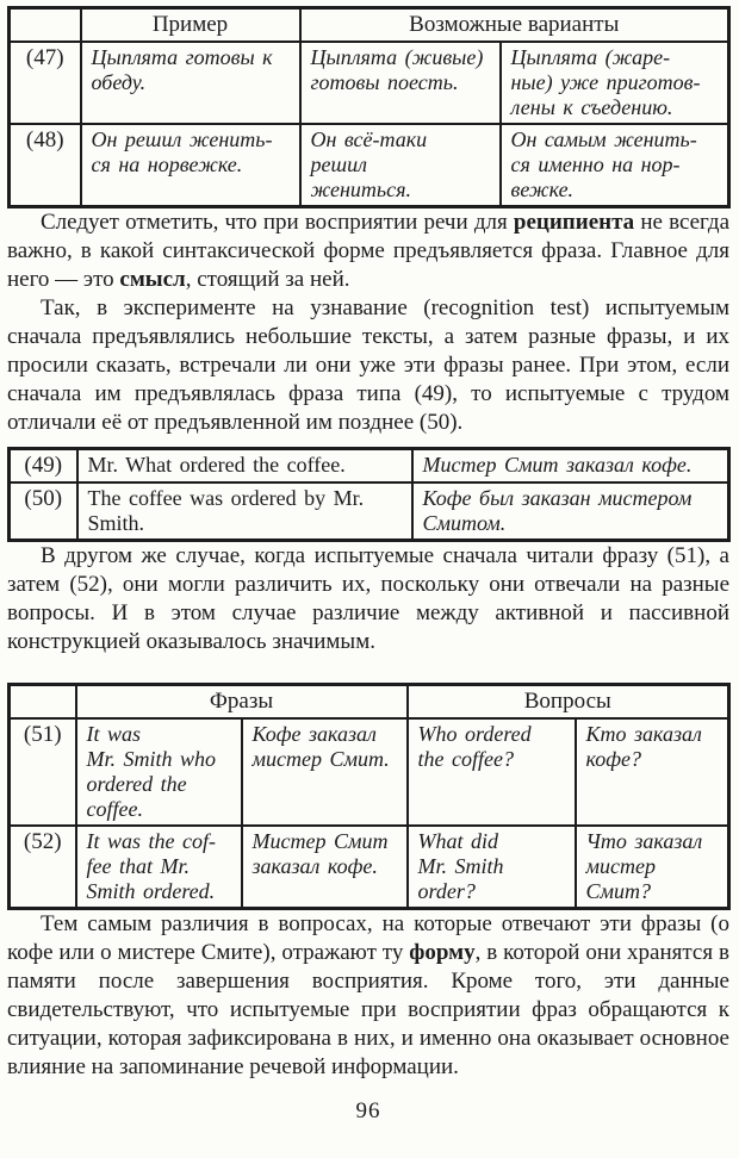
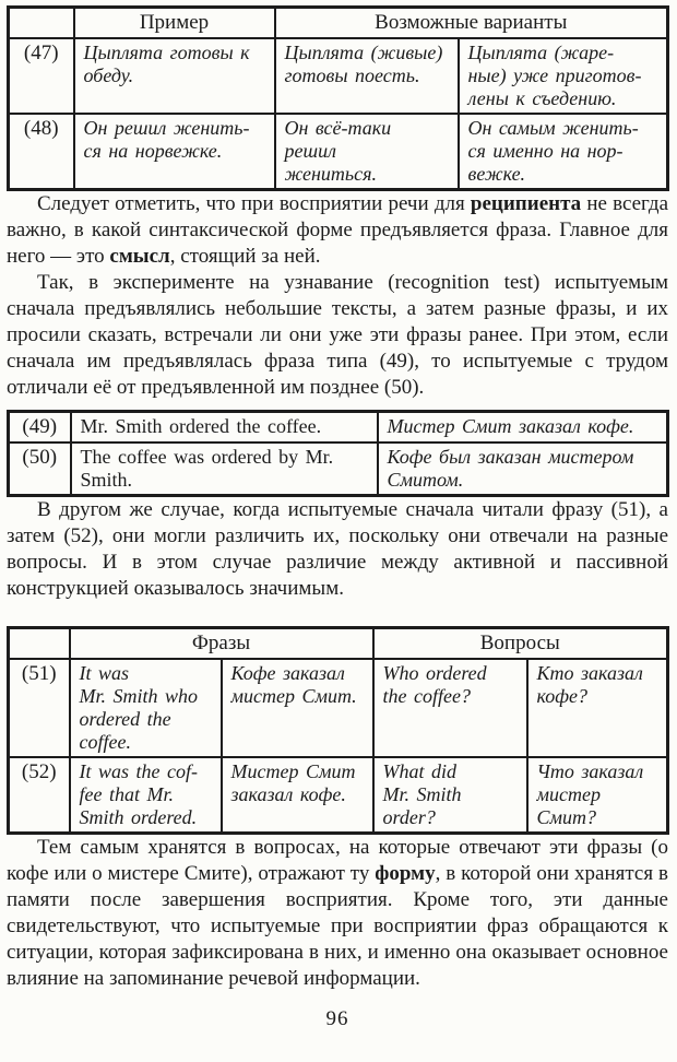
  	Пример	Возможные варианты
  (47)	Цыплята готовы к обеду.	Цыплята (живые) готовы поесть.	Цыплята (жаре- ные) уже приготов- лены к съедению.
  (48)	Он решил женить- ся на норвежке.	Он всё-таки решил жениться.	Он самым женить- ся именно на нор- вежке.
  Следует отметить, что при восприятии речи для реципиента не всегда важно, в какой синтаксической форме предъявляется фраза. Главное для него — это смысл, стоящий за ней.
  Так, в эксперименте на узнавание (recognition test) испытуемым сначала предъявлялись небольшие тексты, а затем разные фразы, и их просили сказать, встречали ли они уже эти фразы ранее. При этом, если сначала им предъявлялась фраза типа (49), то испытуемые с трудом отличали её от предъявленной им позднее (50).
- (49)	Mr. What ordered the coffee.	Мистер Смит заказал кофе.
+ (49)	Mr. Smith ordered the coffee.	Мистер Смит заказал кофе.
  (50)	The coffee was ordered by Mr. Smith.	Кофе был заказан мистером Смитом.
  В другом же случае, когда испытуемые сначала читали фразу (51), а затем (52), они могли различить их, поскольку они отвечали на разные вопросы. И в этом случае различие между активной и пассивной конструкцией оказывалось значимым.
  	Фразы	Вопросы
  (51)	It was Mr. Smith who ordered the coffee.	Кофе заказал мистер Смит.	Who ordered the coffee?	Кто заказал кофе?
  (52)	It was the cof- fee that Mr. Smith ordered.	Мистер Смит заказал кофе.	What did Mr. Smith order?	Что заказал мистер Смит?
- Тем самым различия в вопросах, на которые отвечают эти фразы (о кофе или о мистере Смите), отражают ту форму, в которой они хранятся в памяти после завершения восприятия. Кроме того, эти данные свидетельствуют, что испытуемые при восприятии фраз обращаются к ситуации, которая зафиксирована в них, и именно она оказывает основное влияние на запоминание речевой информации.
+ Тем самым хранятся в вопросах, на которые отвечают эти фразы (о кофе или о мистере Смите), отражают ту форму, в которой они хранятся в памяти после завершения восприятия. Кроме того, эти данные свидетельствуют, что испытуемые при восприятии фраз обращаются к ситуации, которая зафиксирована в них, и именно она оказывает основное влияние на запоминание речевой информации.
  96
